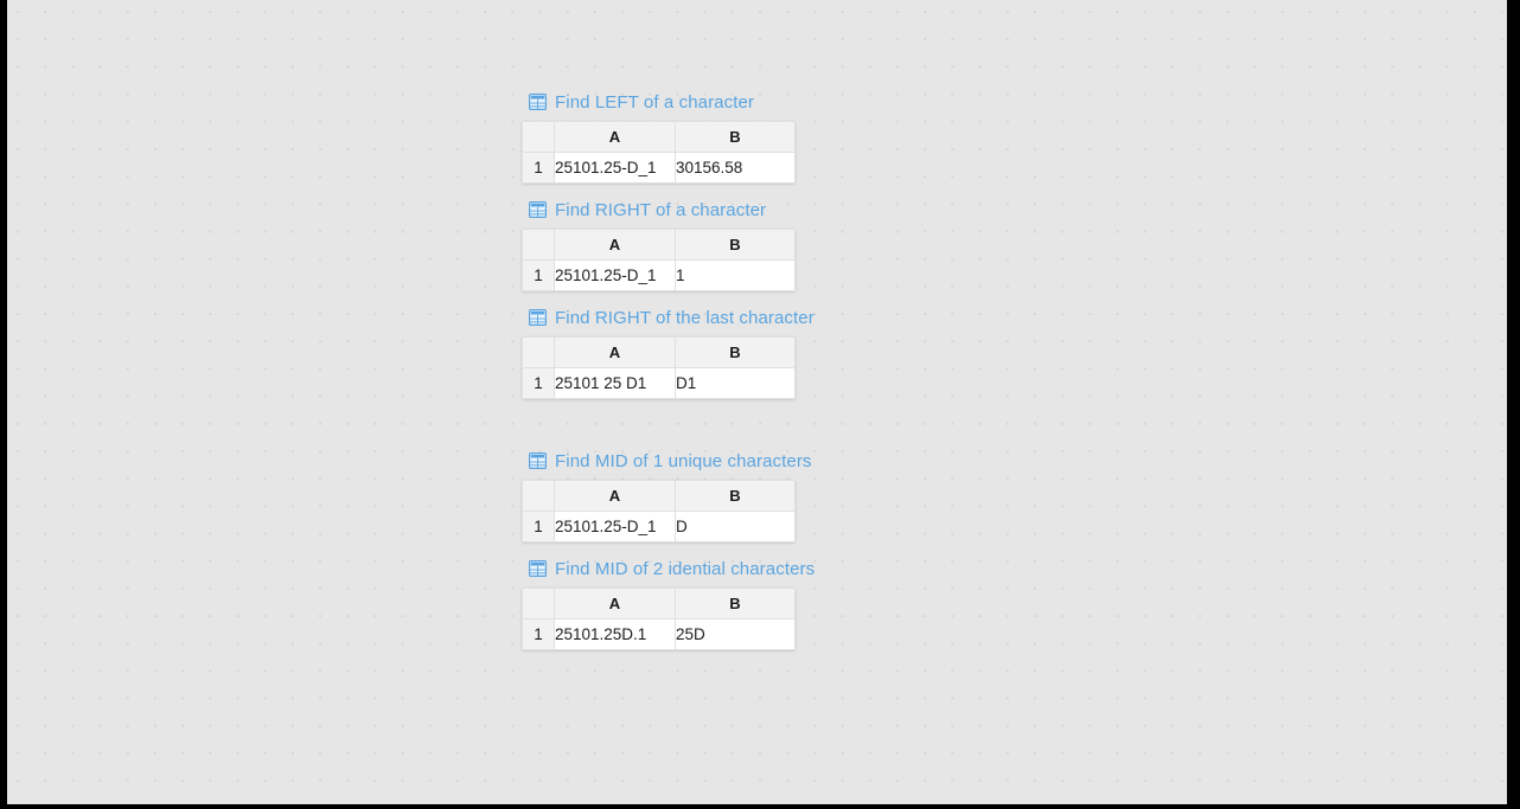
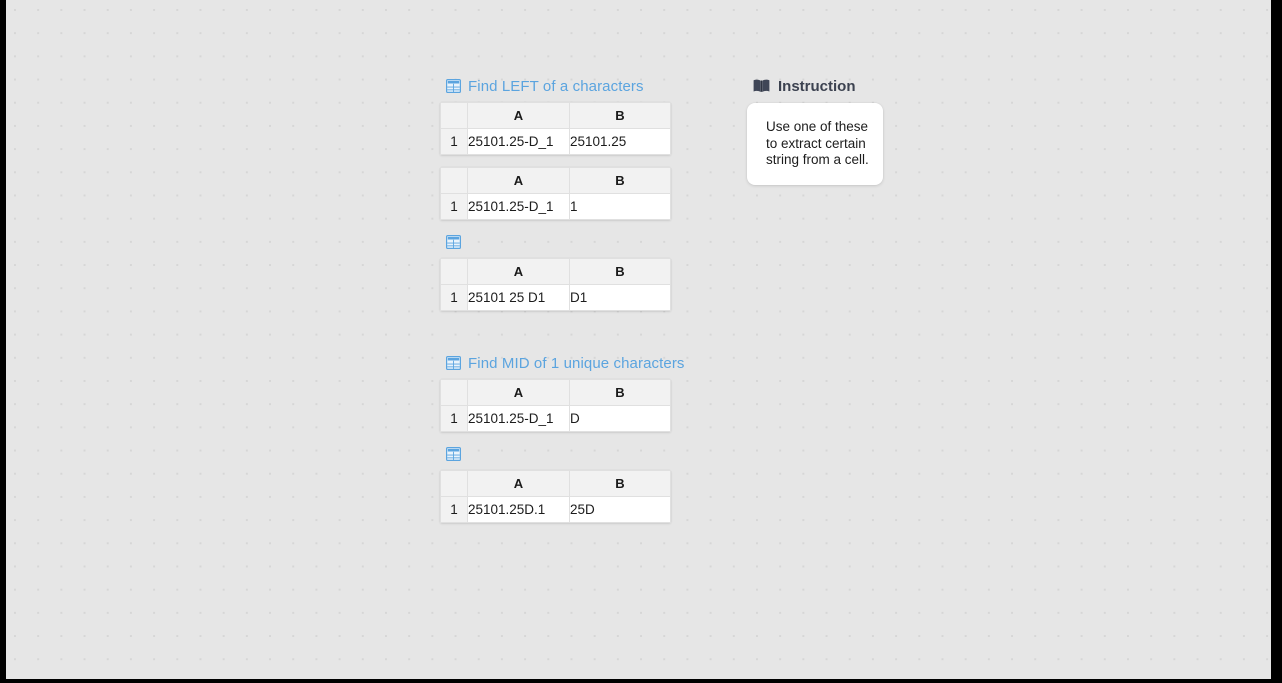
- Find LEFT of a character
+ Find LEFT of a characters
  	A	B
- 1	25101.25-D_1	30156.58
+ 1	25101.25-D_1	25101.25
- Find RIGHT of a character
  	A	B
  1	25101.25-D_1	1
- Find RIGHT of the last character
  	A	B
  1	25101 25 D1	D1
  Find MID of 1 unique characters
  	A	B
  1	25101.25-D_1	D
- Find MID of 2 idential characters
  	A	B
  1	25101.25D.1	25D
+ Instruction
+ Use one of these to extract certain string from a cell.
